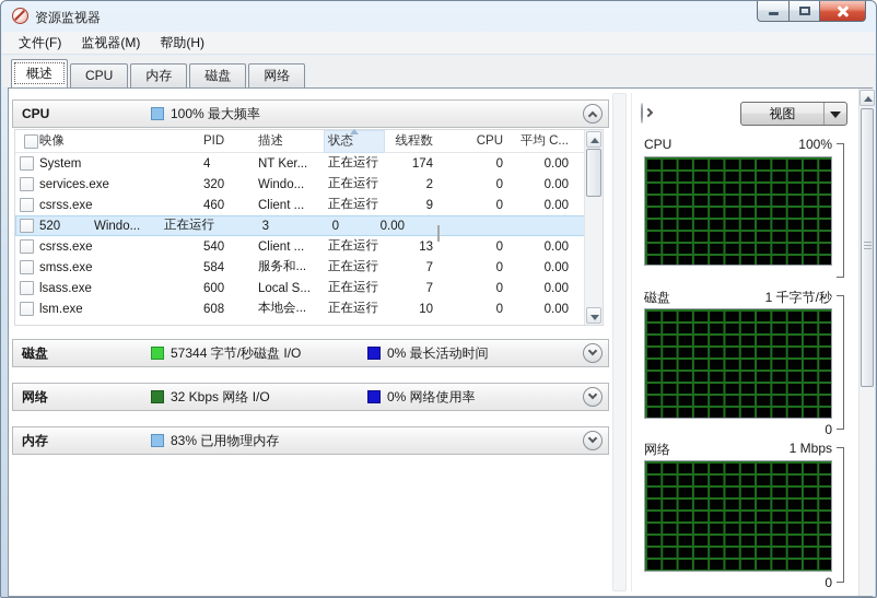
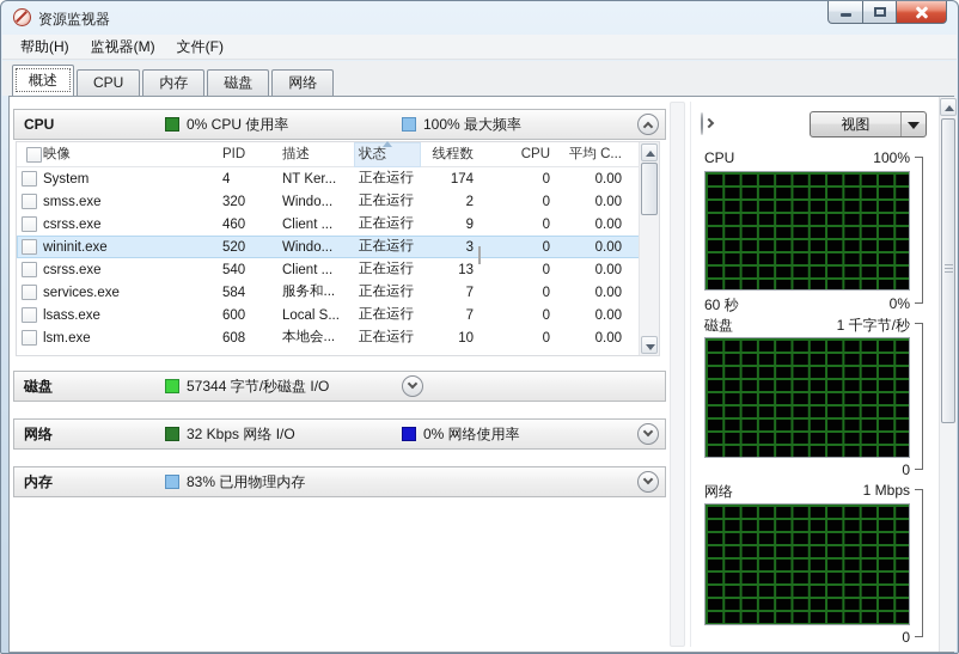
  资源监视器
- 文件(F)
+ 帮助(H)
  监视器(M)
- 帮助(H)
+ 文件(F)
  概述
  CPU
  内存
  磁盘
  网络
  CPU
+ 0% CPU 使用率
  100% 最大频率
  映像
  PID
  描述
  状态
  线程数
  CPU
  平均 C...
  System
  4
  NT Ker...
  正在运行
  174
  0
  0.00
- services.exe
+ smss.exe
  320
  Windo...
  正在运行
  2
  0
  0.00
  csrss.exe
  460
  Client ...
  正在运行
  9
  0
  0.00
+ wininit.exe
  520
  Windo...
  正在运行
  3
  0
  0.00
  csrss.exe
  540
  Client ...
  正在运行
  13
  0
  0.00
- smss.exe
+ services.exe
  584
  服务和...
  正在运行
  7
  0
  0.00
  lsass.exe
  600
  Local S...
  正在运行
  7
  0
  0.00
  lsm.exe
  608
  本地会...
  正在运行
  10
  0
  0.00
  磁盘
  57344 字节/秒磁盘 I/O
- 0% 最长活动时间
  网络
  32 Kbps 网络 I/O
  0% 网络使用率
  内存
  83% 已用物理内存
  视图
  CPU
  100%
+ 60 秒
+ 0%
  磁盘
  1 千字节/秒
  0
  网络
  1 Mbps
  0
